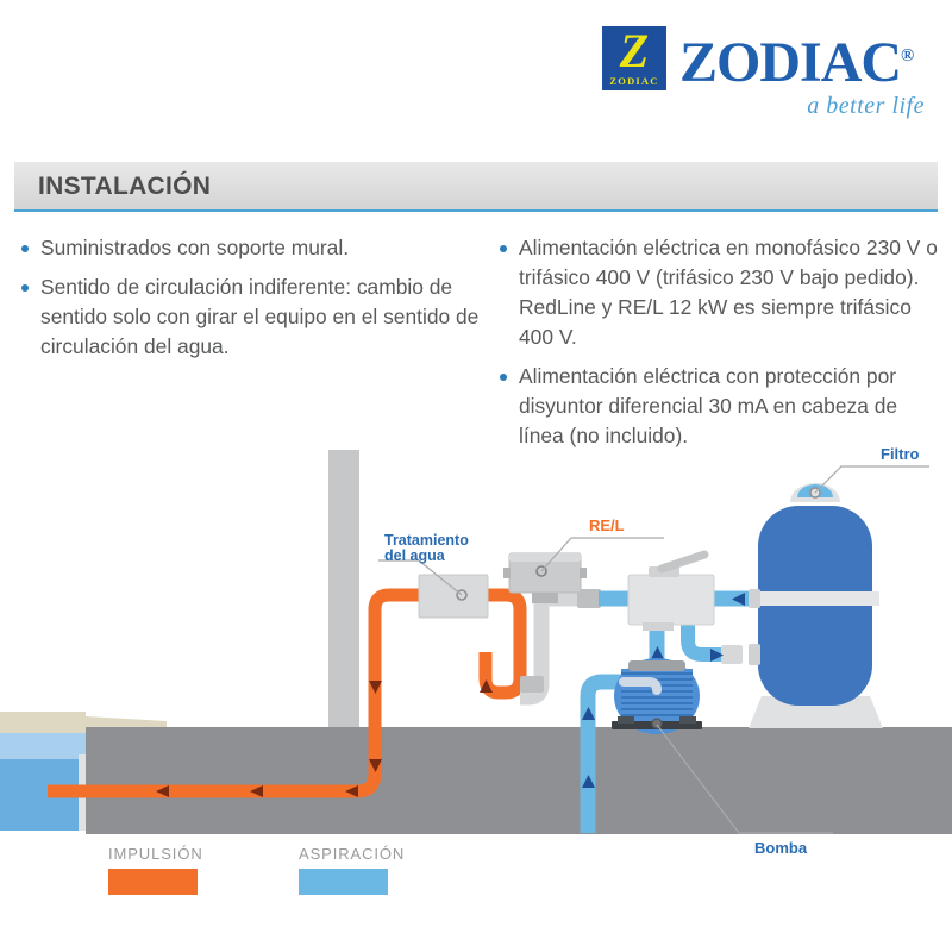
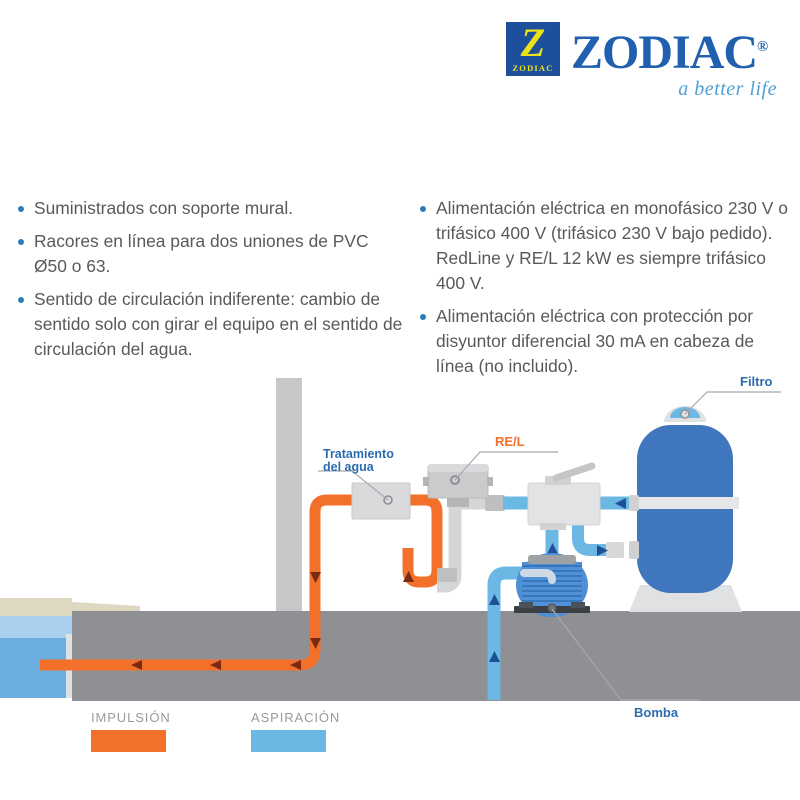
  Z
  ZODIAC
  ZODIAC®
  a better life
- INSTALACIÓN
  Suministrados con soporte mural.
+ Racores en línea para dos uniones de PVC Ø50 o 63.
  Sentido de circulación indiferente: cambio de sentido solo con girar el equipo en el sentido de circulación del agua.
  Alimentación eléctrica en monofásico 230 V o trifásico 400 V (trifásico 230 V bajo pedido). RedLine y RE/L 12 kW es siempre trifásico 400 V.
  Alimentación eléctrica con protección por disyuntor diferencial 30 mA en cabeza de línea (no incluido).
  Tratamiento
  del agua
  RE/L
  Bomba
  Filtro
  IMPULSIÓN
  ASPIRACIÓN
